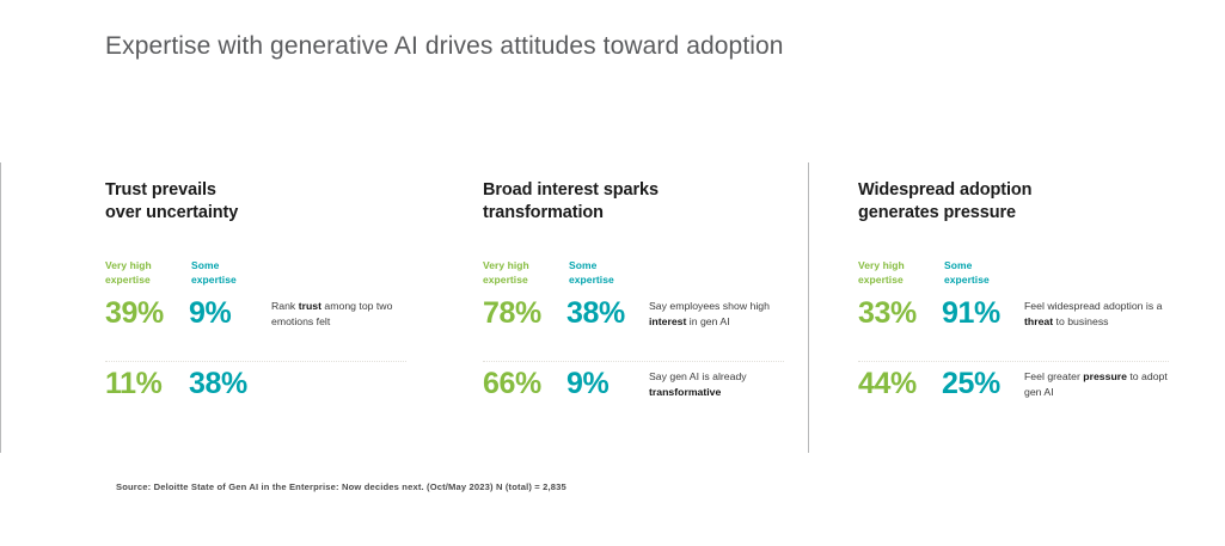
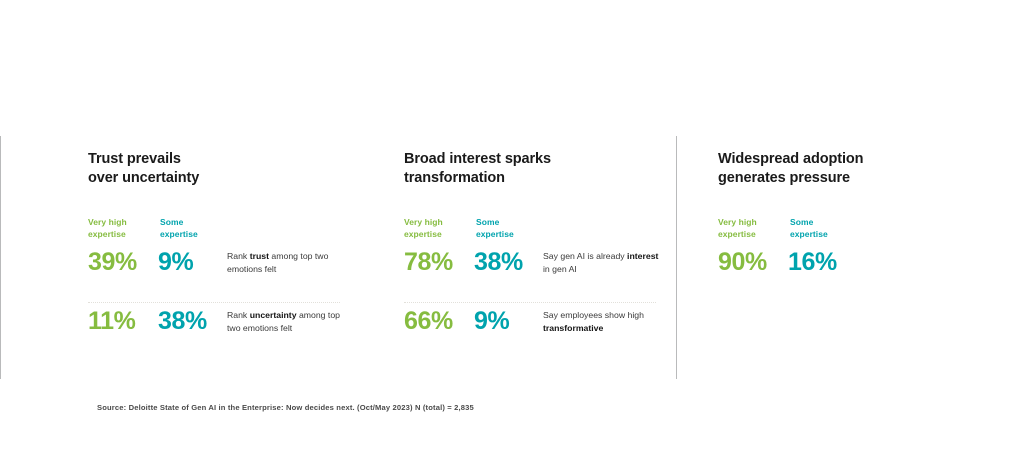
- Expertise with generative AI drives attitudes toward adoption
  Trust prevails
  over uncertainty
  Very high
  expertise
  Some
  expertise
  39%
  9%
  Rank trust among top two emotions felt
  11%
  38%
+ Rank uncertainty among top two emotions felt
  Broad interest sparks
  transformation
  Very high
  expertise
  Some
  expertise
  78%
  38%
- Say employees show high interest in gen AI
+ Say gen AI is already interest in gen AI
  66%
  9%
- Say gen AI is already transformative
+ Say employees show high transformative
  Widespread adoption
  generates pressure
  Very high
  expertise
  Some
  expertise
- 33%
+ 90%
- 91%
+ 16%
- Feel widespread adoption is a threat to business
- 44%
- 25%
- Feel greater pressure to adopt gen AI
  Source: Deloitte State of Gen AI in the Enterprise: Now decides next. (Oct/May 2023) N (total) = 2,835
